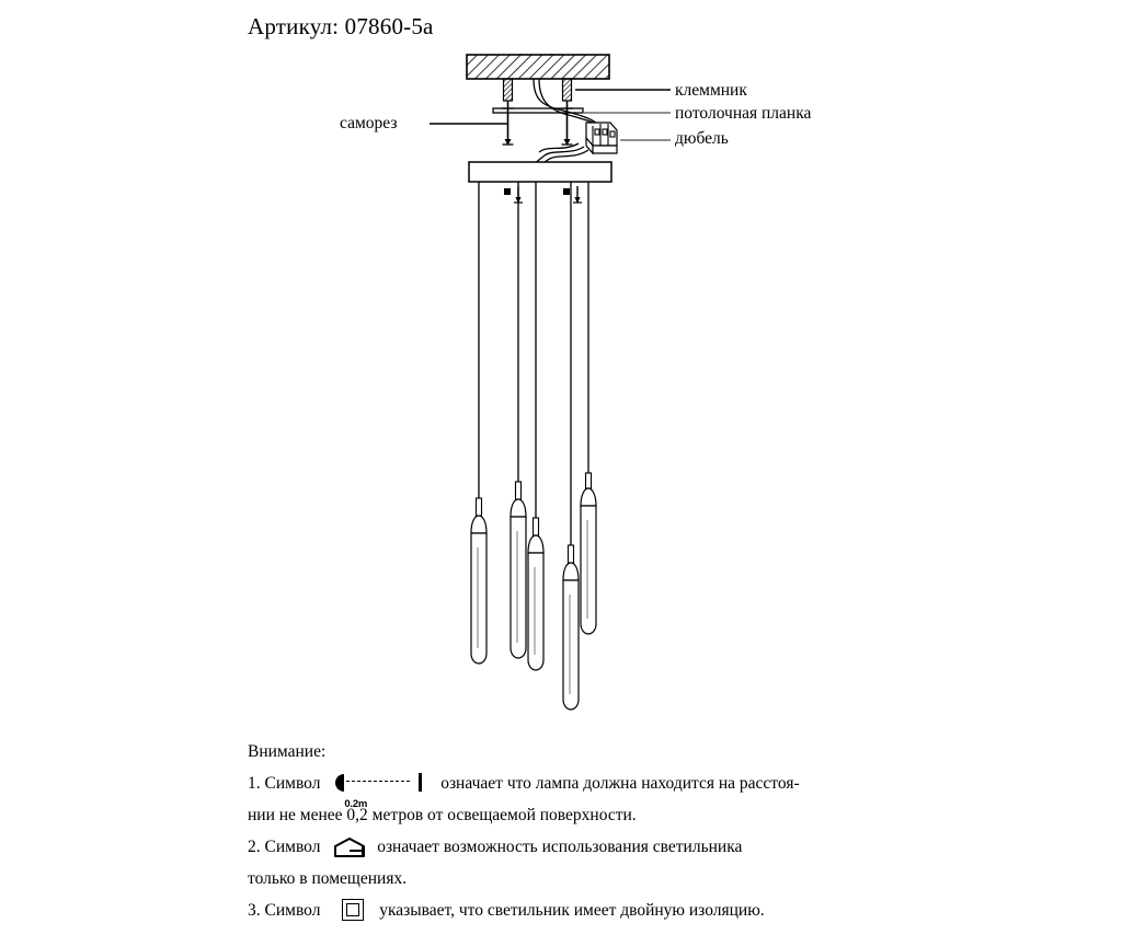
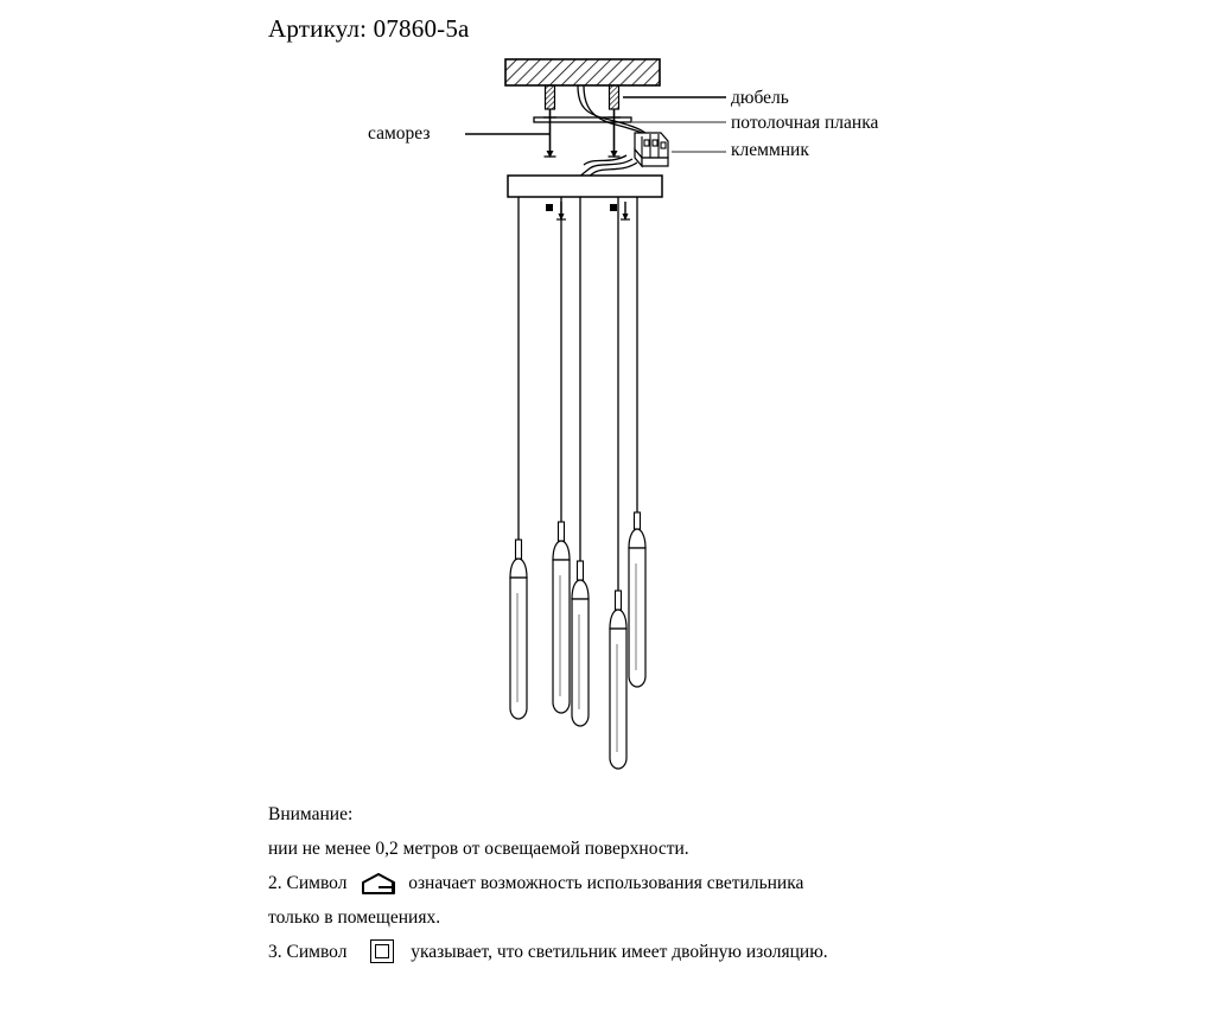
  Артикул: 07860-5а
- клеммник
+ дюбель
  потолочная планка
- дюбель
+ клеммник
  саморез
  Внимание:
- 1. Символ
- 0.2m
- означает что лампа должна находится на расстоя-
  нии не менее 0,2 метров от освещаемой поверхности.
  2. Символ означает возможность использования светильника
  только в помещениях.
  3. Символ указывает, что светильник имеет двойную изоляцию.
